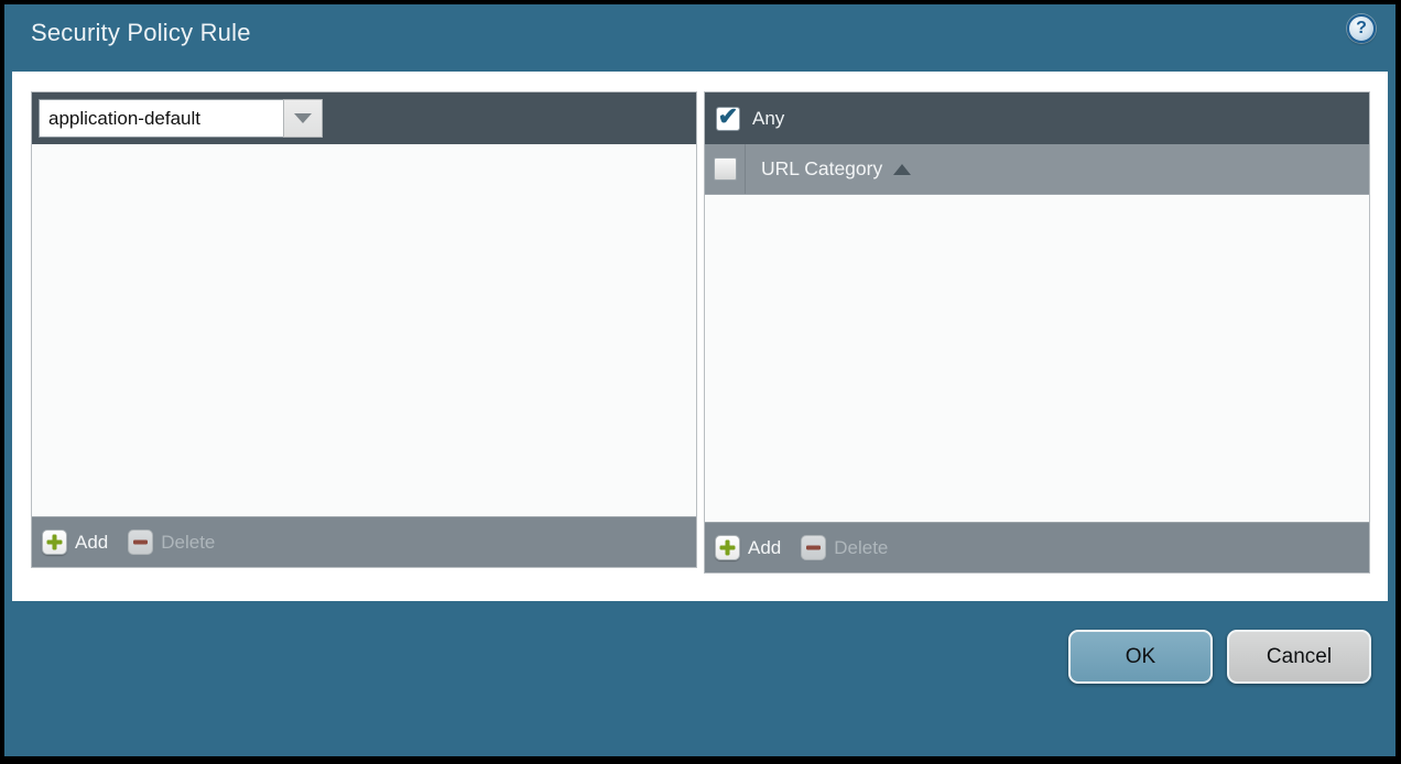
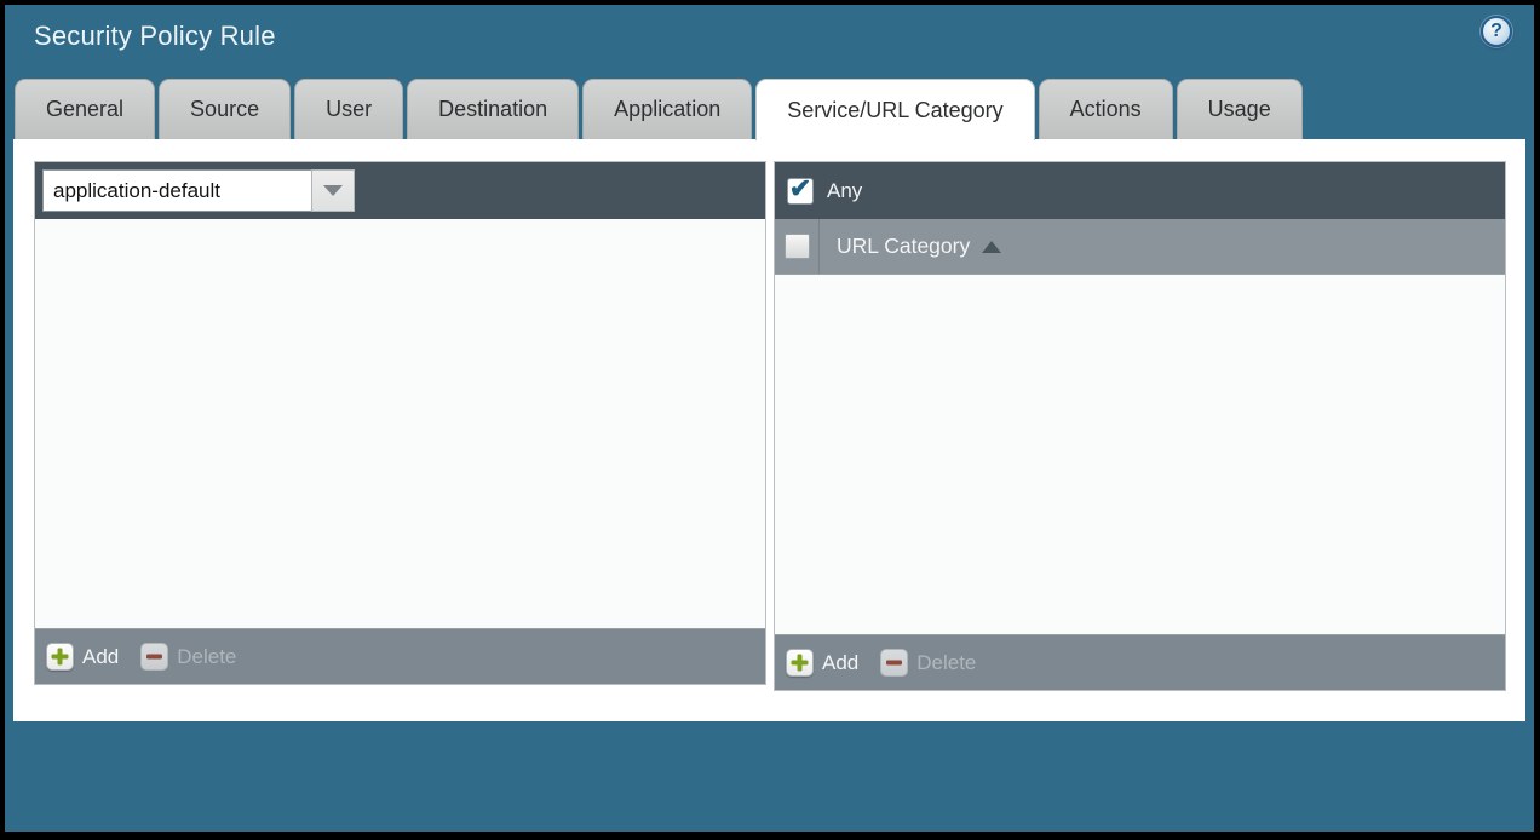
  Security Policy Rule
  ?
+ General
+ Source
+ User
+ Destination
+ Application
+ Service/URL Category
+ Actions
+ Usage
  application-default
  Add
  Delete
  ✔
  Any
  URL Category
  Add
  Delete
- OK
- Cancel
